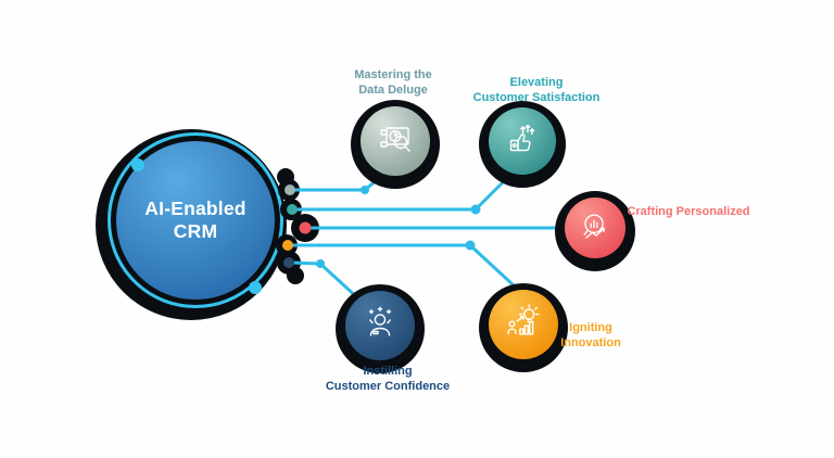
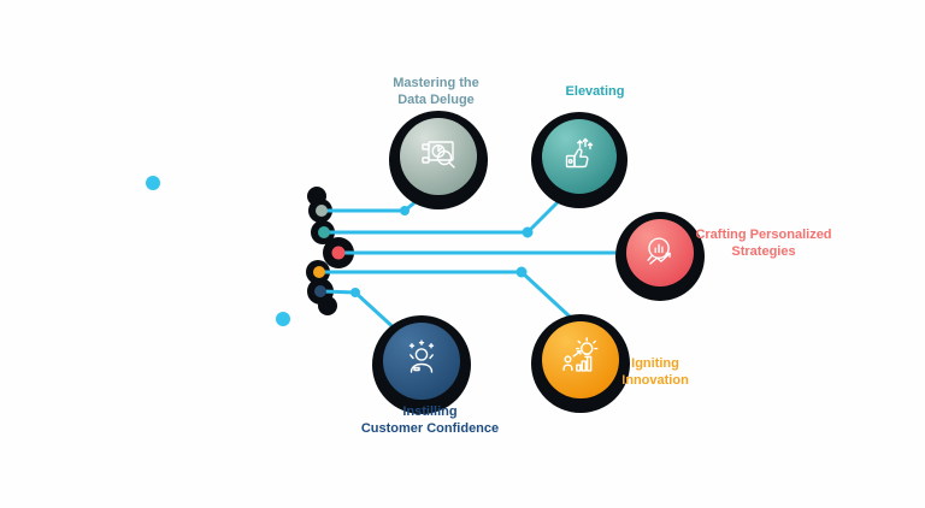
- AI-Enabled
- CRM
  Mastering the
  Data Deluge
  Elevating
- Customer Satisfaction
  Crafting Personalized
+ Strategies
  Igniting
  Innovation
  Instilling
  Customer Confidence
